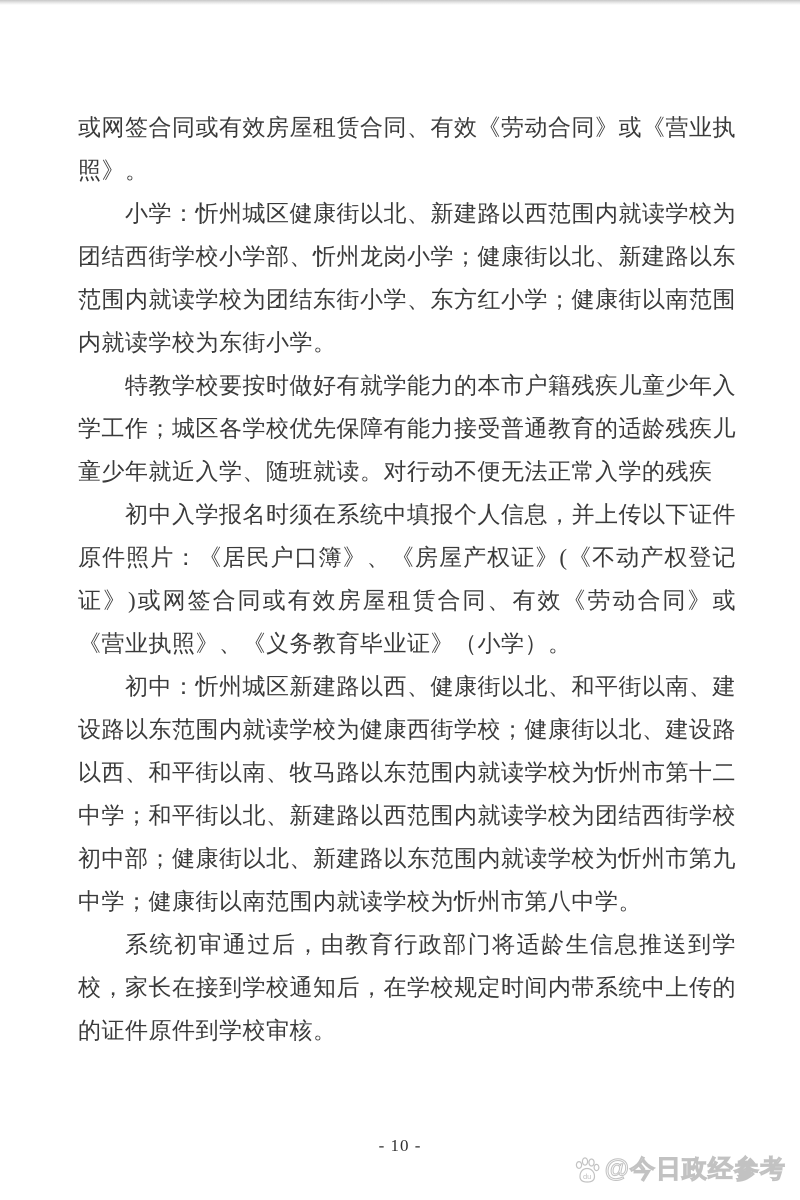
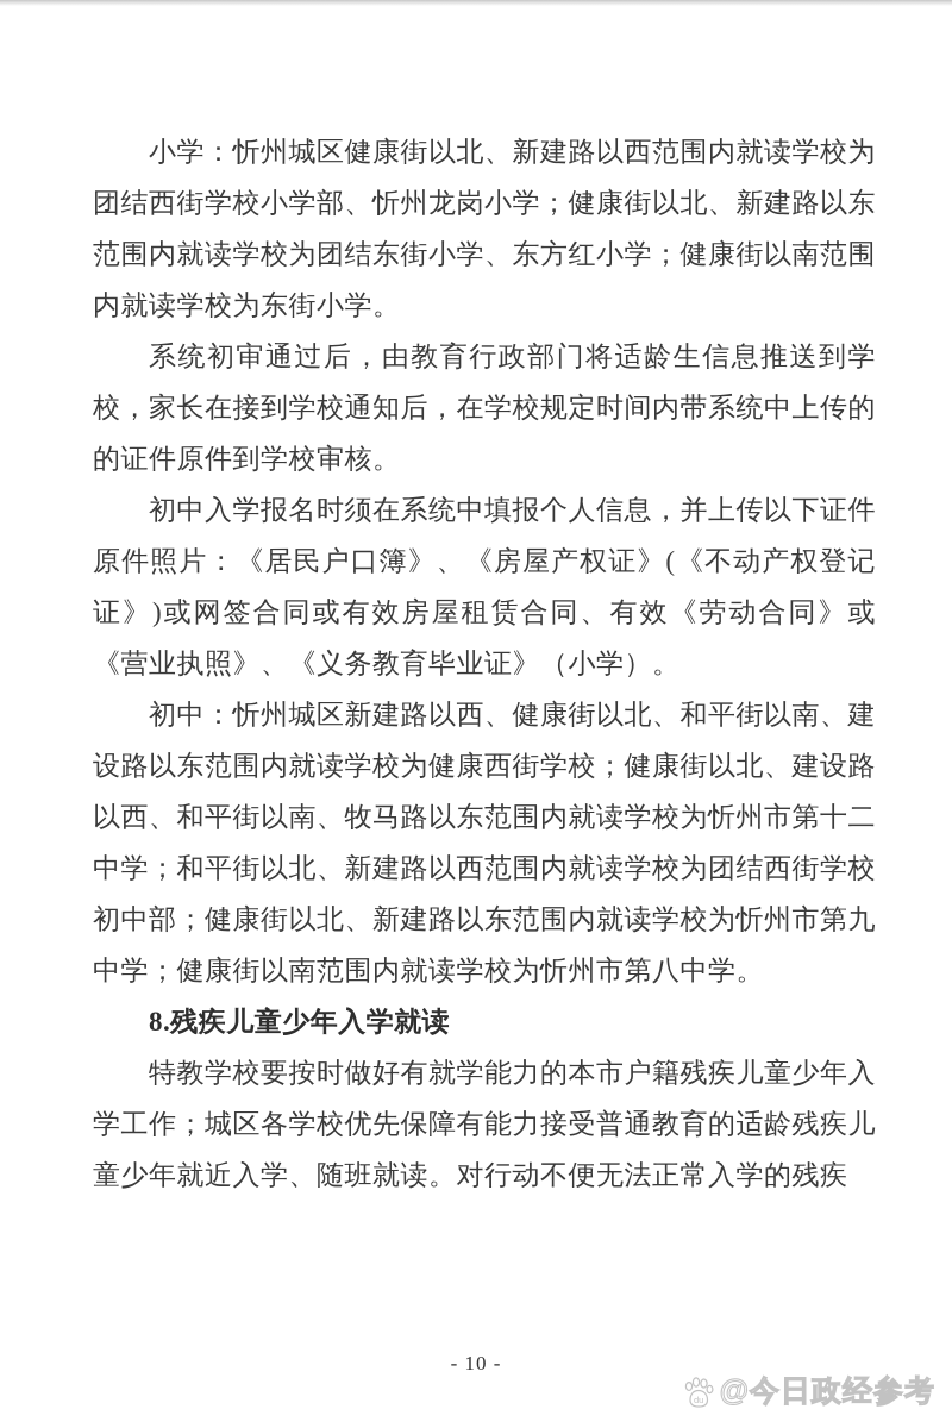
- 或网签合同或有效房屋租赁合同、有效《劳动合同》或《营业执照》。
  小学：忻州城区健康街以北、新建路以西范围内就读学校为团结西街学校小学部、忻州龙岗小学；健康街以北、新建路以东范围内就读学校为团结东街小学、东方红小学；健康街以南范围内就读学校为东街小学。
- 特教学校要按时做好有就学能力的本市户籍残疾儿童少年入学工作；城区各学校优先保障有能力接受普通教育的适龄残疾儿童少年就近入学、随班就读。对行动不便无法正常入学的残疾
+ 系统初审通过后，由教育行政部门将适龄生信息推送到学校，家长在接到学校通知后，在学校规定时间内带系统中上传的的证件原件到学校审核。
  初中入学报名时须在系统中填报个人信息，并上传以下证件原件照片：《居民户口簿》、《房屋产权证》(《不动产权登记证》)或网签合同或有效房屋租赁合同、有效《劳动合同》或《营业执照》、《义务教育毕业证》（小学）。
  初中：忻州城区新建路以西、健康街以北、和平街以南、建设路以东范围内就读学校为健康西街学校；健康街以北、建设路以西、和平街以南、牧马路以东范围内就读学校为忻州市第十二中学；和平街以北、新建路以西范围内就读学校为团结西街学校初中部；健康街以北、新建路以东范围内就读学校为忻州市第九中学；健康街以南范围内就读学校为忻州市第八中学。
+ 8.残疾儿童少年入学就读
- 系统初审通过后，由教育行政部门将适龄生信息推送到学校，家长在接到学校通知后，在学校规定时间内带系统中上传的的证件原件到学校审核。
+ 特教学校要按时做好有就学能力的本市户籍残疾儿童少年入学工作；城区各学校优先保障有能力接受普通教育的适龄残疾儿童少年就近入学、随班就读。对行动不便无法正常入学的残疾
  - 10 -
  du
  @今日政经参考
